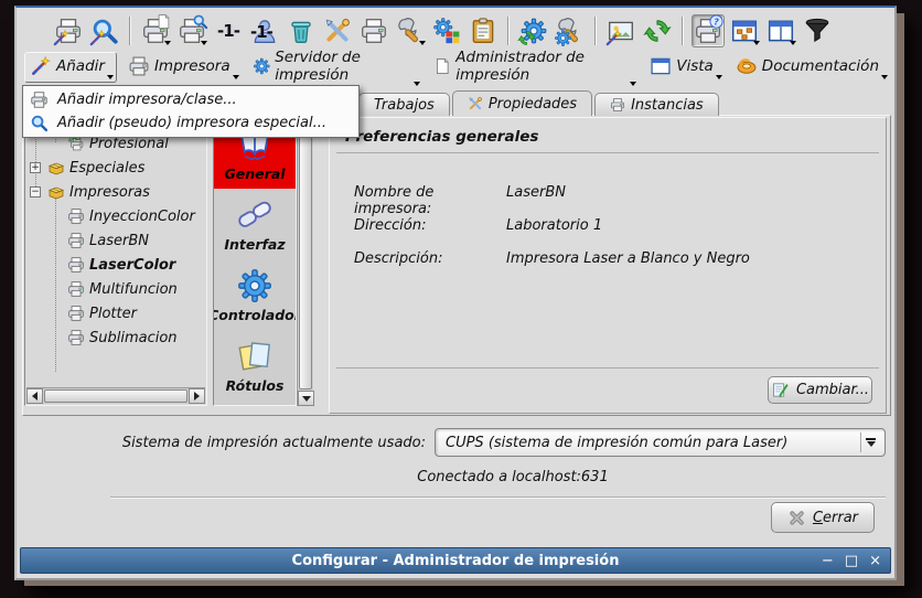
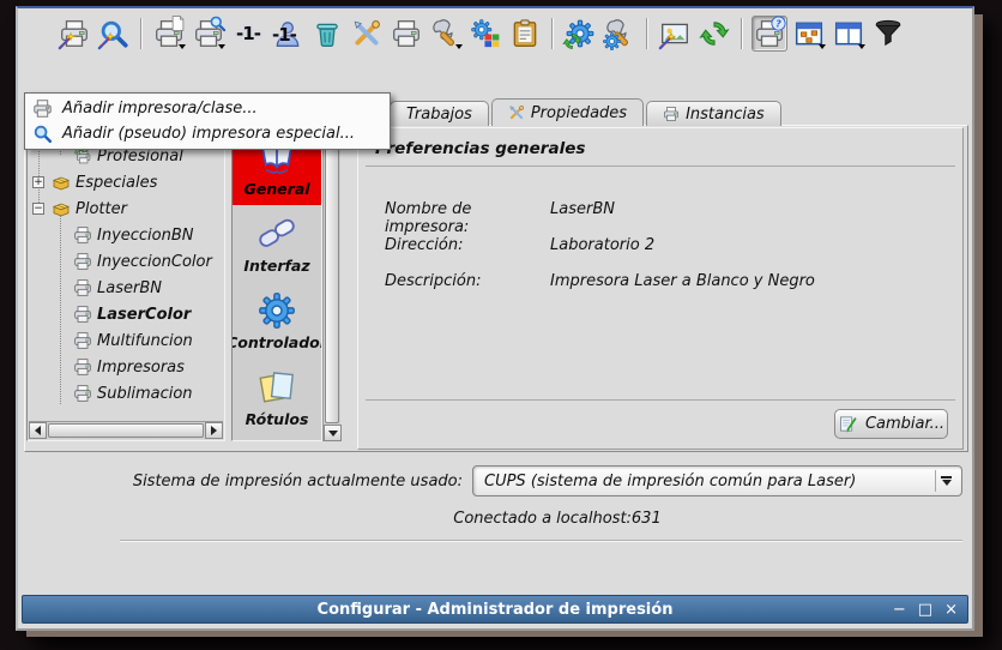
  -1-
  -1-
- Añadir
- Impresora
- Servidor de impresión
- Administrador de impresión
- Vista
- Documentación
  Añadir impresora/clase...
  Añadir (pseudo) impresora especial...
  Trabajos
  Propiedades
  Instancias
  Profesional
  +
  Especiales
  −
- Impresoras
+ Plotter
+ InyeccionBN
  InyeccionColor
  LaserBN
  LaserColor
  Multifuncion
- Plotter
+ Impresoras
  Sublimacion
  General
  Interfaz
  Controlado
  Rótulos
  eferencias generales
  Nombre de impresora:
  LaserBN
  Dirección:
- Laboratorio 1
+ Laboratorio 2
  Descripción:
  Impresora Laser a Blanco y Negro
  Cambiar...
  Sistema de impresión actualmente usado:
  CUPS (sistema de impresión común para Laser)
  Conectado a localhost:631
- Cerrar
  Configurar - Administrador de impresión
  −
  □
  ×
